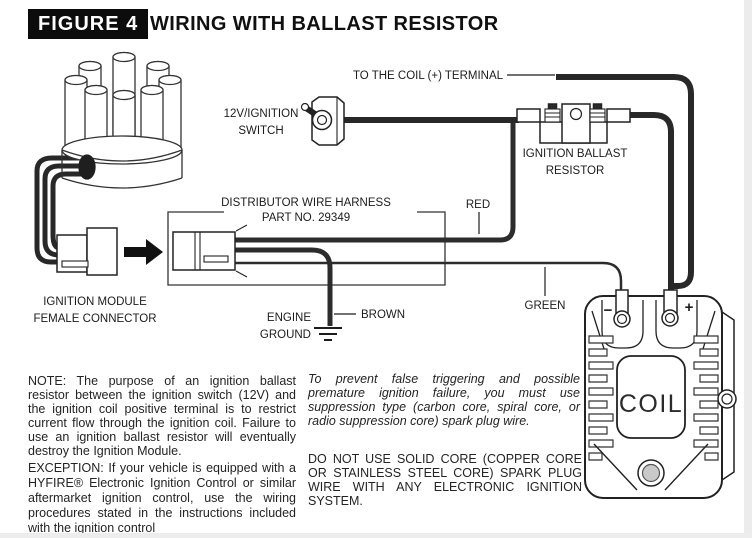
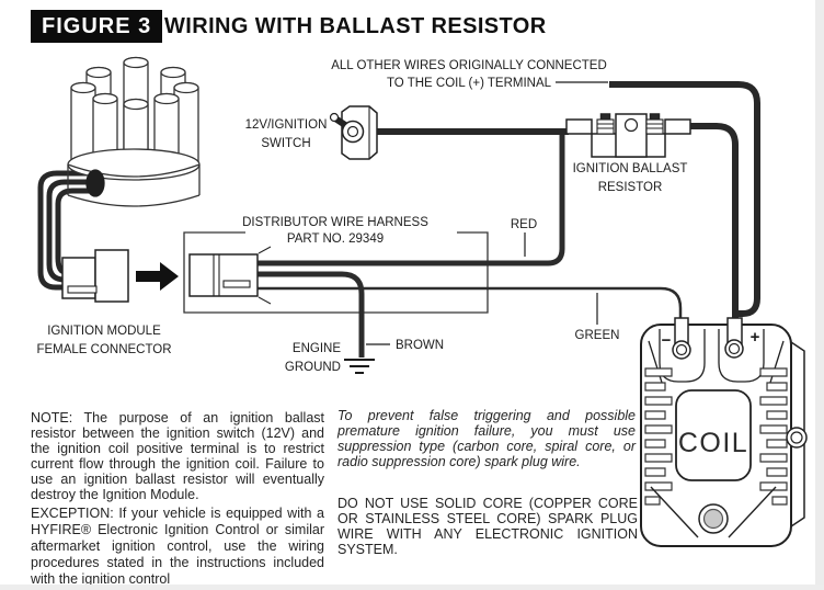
  COIL
  −
  +
+ ALL OTHER WIRES ORIGINALLY CONNECTED
  TO THE COIL (+) TERMINAL
  12V/IGNITION
  SWITCH
  IGNITION BALLAST
  RESISTOR
  DISTRIBUTOR WIRE HARNESS
  PART NO. 29349
  IGNITION MODULE
  FEMALE CONNECTOR
  RED
  GREEN
  BROWN
  ENGINE
  GROUND
- FIGURE 4
+ FIGURE 3
  WIRING WITH BALLAST RESISTOR
  NOTE: The purpose of an ignition ballast resistor between the ignition switch (12V) and the ignition coil positive terminal is to restrict current flow through the ignition coil. Failure to use an ignition ballast resistor will eventually destroy the Ignition Module.
  EXCEPTION: If your vehicle is equipped with a HYFIRE® Electronic Ignition Control or similar aftermarket ignition control, use the wiring procedures stated in the instructions included with the ignition control
  To prevent false triggering and possible premature ignition failure, you must use suppression type (carbon core, spiral core, or radio suppression core) spark plug wire.
  DO NOT USE SOLID CORE (COPPER CORE OR STAINLESS STEEL CORE) SPARK PLUG WIRE WITH ANY ELECTRONIC IGNITION SYSTEM.
